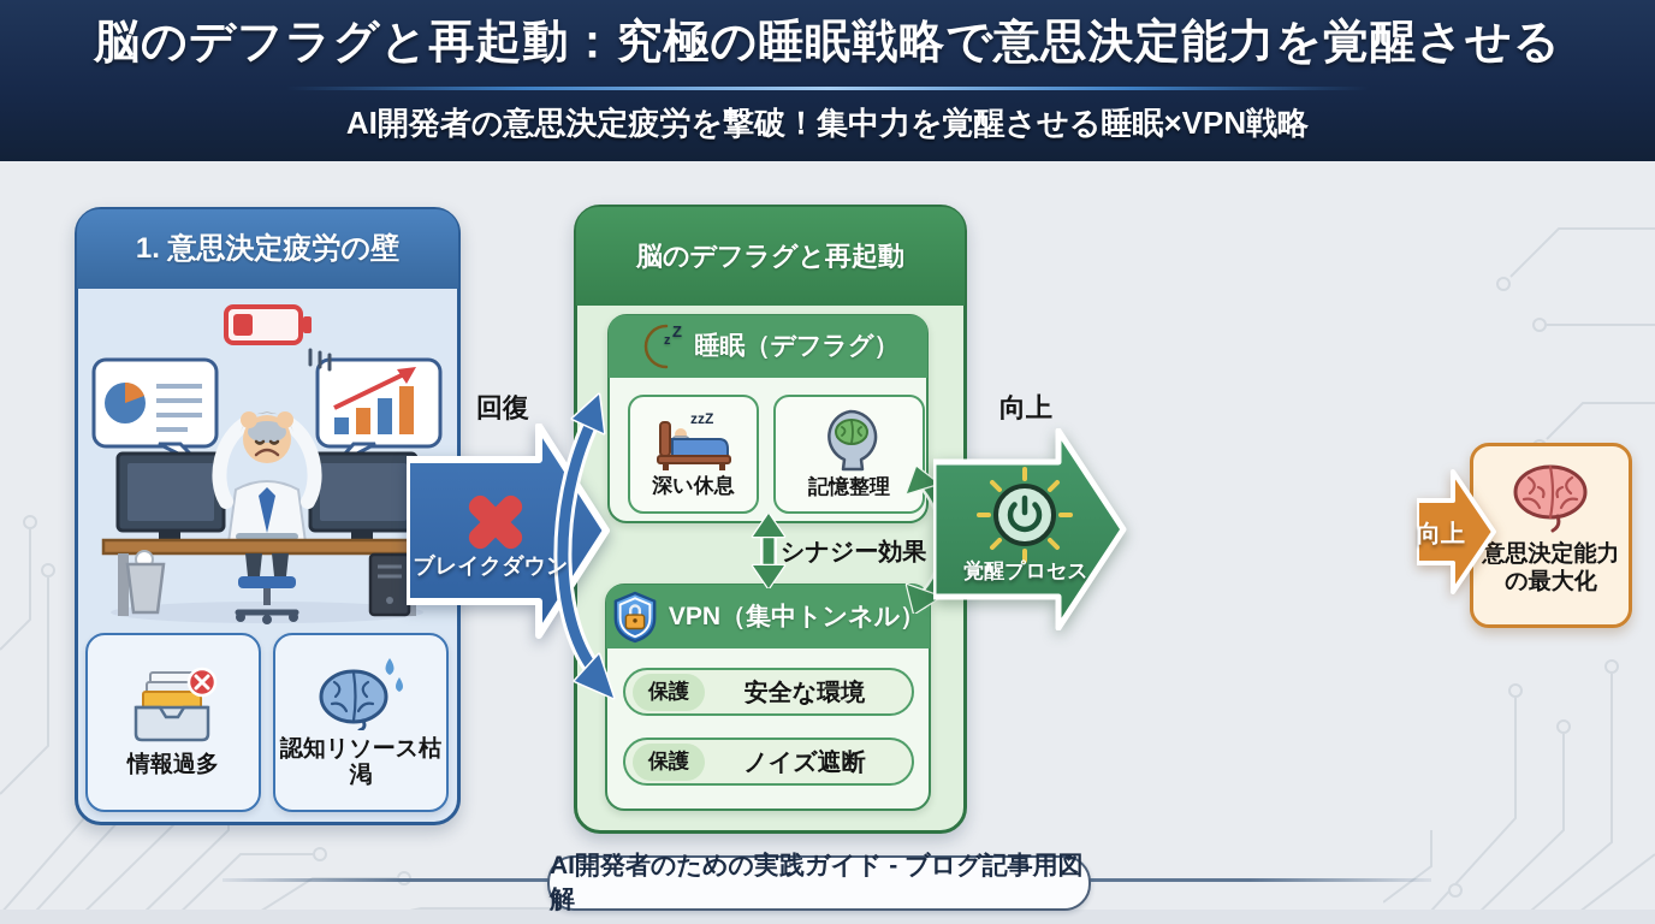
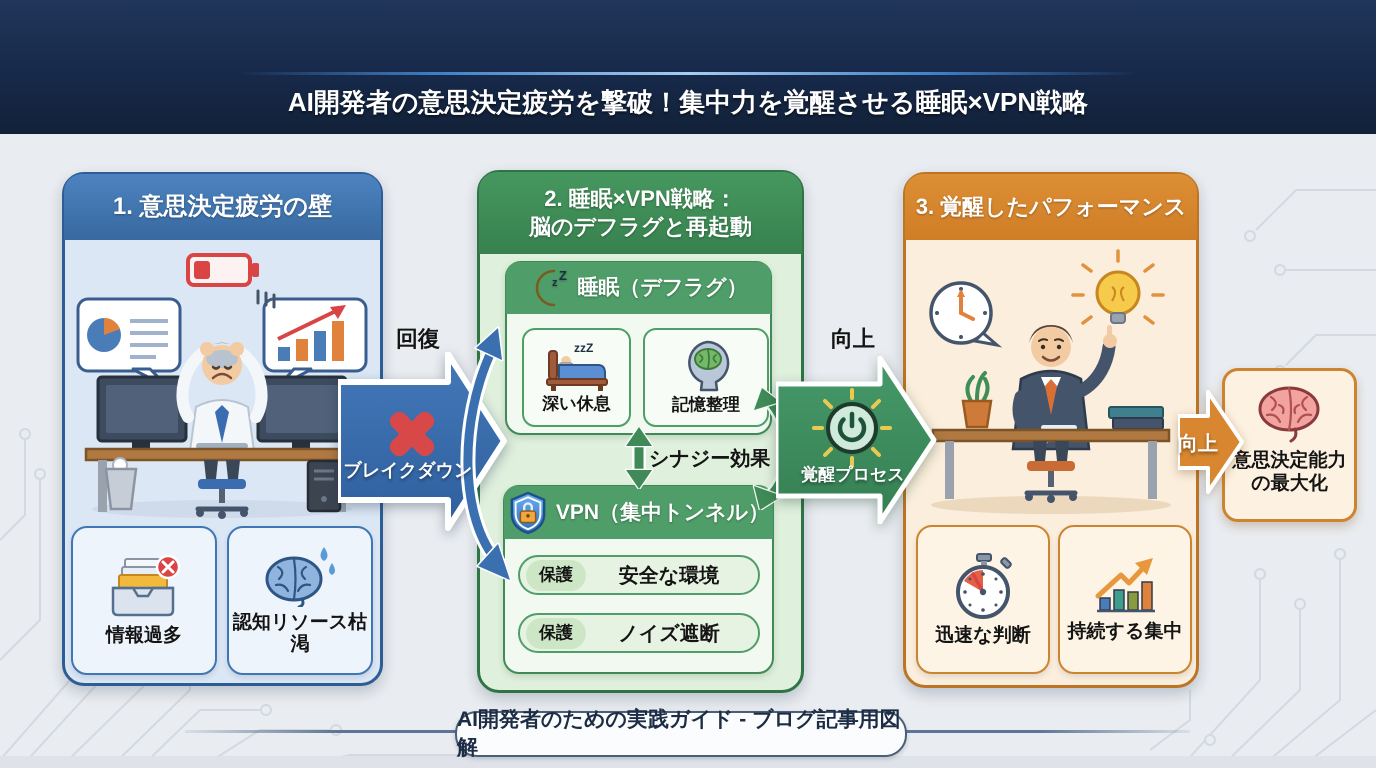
- 脳のデフラグと再起動：究極の睡眠戦略で意思決定能力を覚醒させる
  AI開発者の意思決定疲労を撃破！集中力を覚醒させる睡眠×VPN戦略
  1. 意思決定疲労の壁
  情報過多
  認知リソース枯渇
  回復
  ブレイクダウン
+ 2. 睡眠×VPN戦略：
  脳のデフラグと再起動
  z
  Z
  睡眠（デフラグ）
  zzZ
  深い休息
  記憶整理
  シナジー効果
  VPN（集中トンネル）
  保護
  安全な環境
  保護
  ノイズ遮断
  向上
  覚醒プロセス
+ 3. 覚醒したパフォーマンス
+ 迅速な判断
+ 持続する集中
  向上
  意思決定能力
  の最大化
  AI開発者のための実践ガイド - ブログ記事用図解
